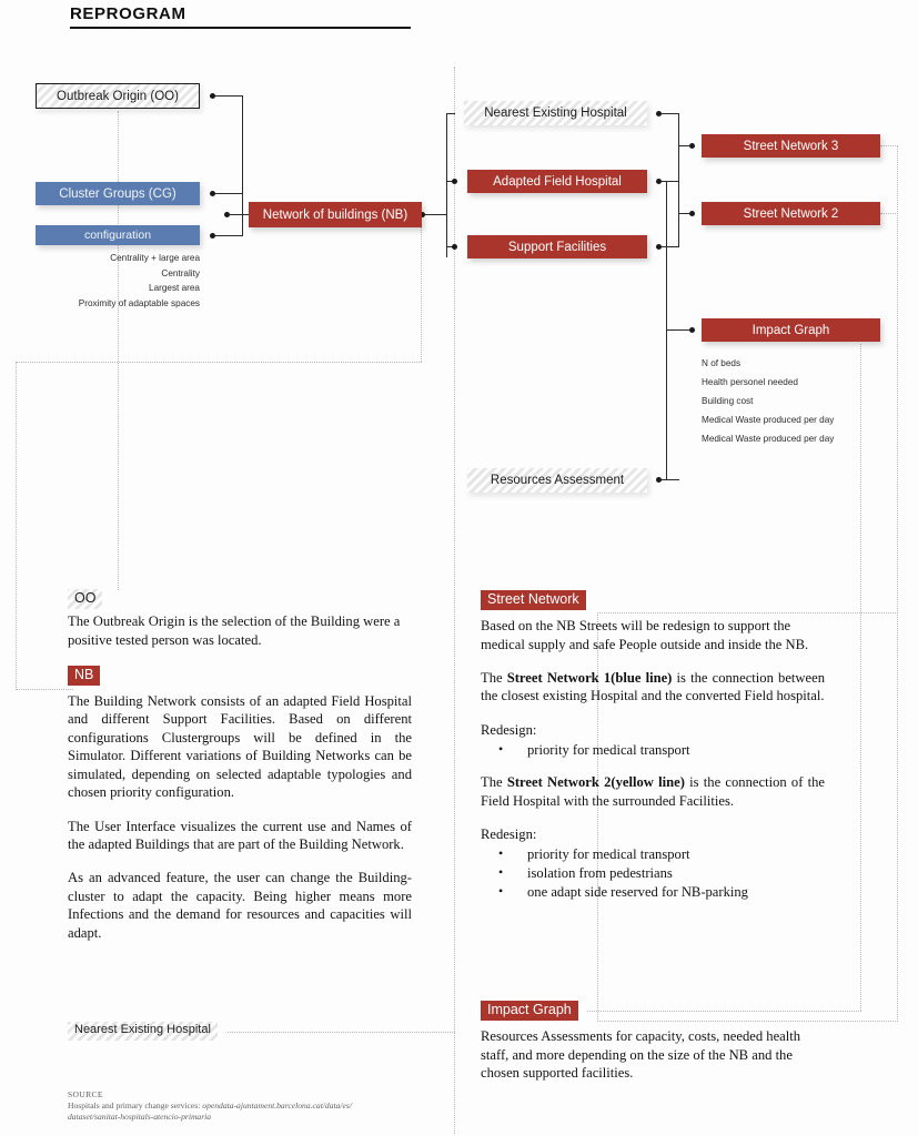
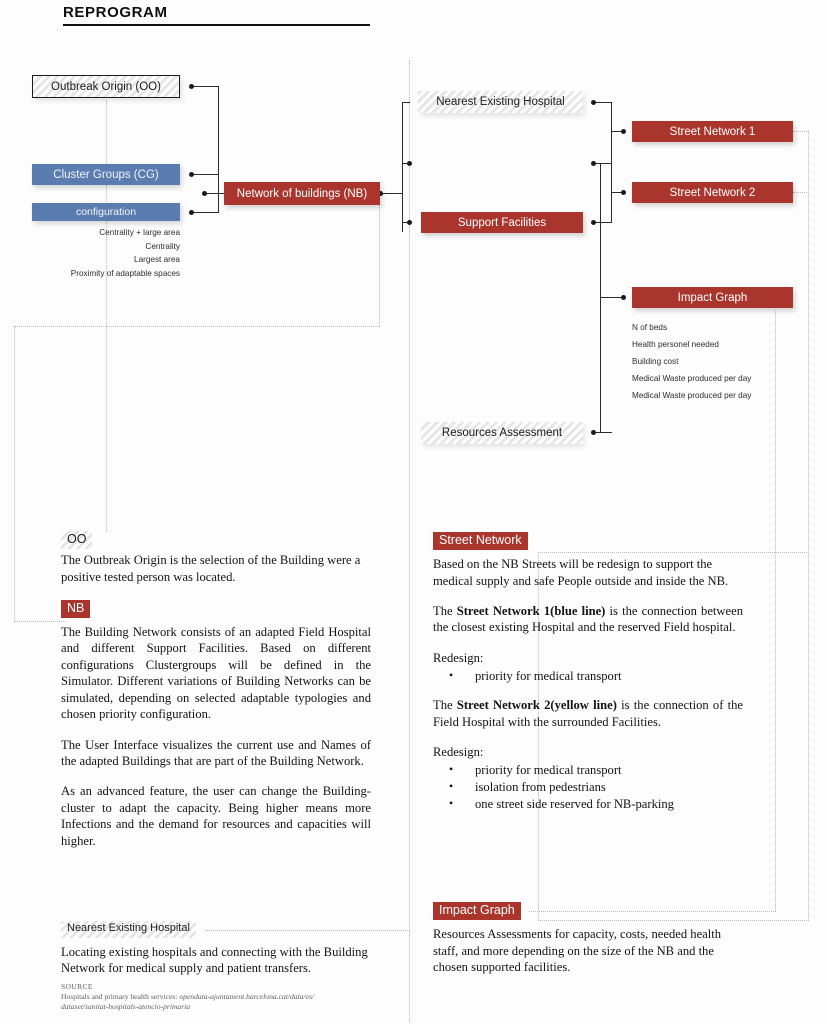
  REPROGRAM
  Outbreak Origin (OO)
  Cluster Groups (CG)
  configuration
  Centrality + large area
  Centrality
  Largest area
  Proximity of adaptable spaces
  Network of buildings (NB)
  Nearest Existing Hospital
- Adapted Field Hospital
  Support Facilities
  Resources Assessment
- Street Network 3
+ Street Network 1
  Street Network 2
  Impact Graph
  N of beds
  Health personel needed
  Building cost
  Medical Waste produced per day
  Medical Waste produced per day
  OO
  The Outbreak Origin is the selection of the Building were a positive tested person was located.
  NB
  The Building Network consists of an adapted Field Hospital and different Support Facilities. Based on different configurations Clustergroups will be defined in the Simulator. Different variations of Building Networks can be simulated, depending on selected adaptable typologies and chosen priority configuration.
  The User Interface visualizes the current use and Names of the adapted Buildings that are part of the Building Network.
- As an advanced feature, the user can change the Building-cluster to adapt the capacity. Being higher means more Infections and the demand for resources and capacities will adapt.
+ As an advanced feature, the user can change the Building-cluster to adapt the capacity. Being higher means more Infections and the demand for resources and capacities will higher.
  Nearest Existing Hospital
+ Locating existing hospitals and connecting with the Building Network for medical supply and patient transfers.
  SOURCE
- Hospitals and primary change services: opendata-ajuntament.barcelona.cat/data/es/
+ Hospitals and primary health services: opendata-ajuntament.barcelona.cat/data/es/
  dataset/sanitat-hospitals-atencio-primaria
  Street Network
  Based on the NB Streets will be redesign to support the medical supply and safe People outside and inside the NB.
- The Street Network 1(blue line) is the connection between the closest existing Hospital and the converted Field hospital.
+ The Street Network 1(blue line) is the connection between the closest existing Hospital and the reserved Field hospital.
  Redesign:
  priority for medical transport
  The Street Network 2(yellow line) is the connection of the Field Hospital with the surrounded Facilities.
  Redesign:
  priority for medical transport
  isolation from pedestrians
- one adapt side reserved for NB-parking
+ one street side reserved for NB-parking
  Impact Graph
  Resources Assessments for capacity, costs, needed health staff, and more depending on the size of the NB and the chosen supported facilities.
